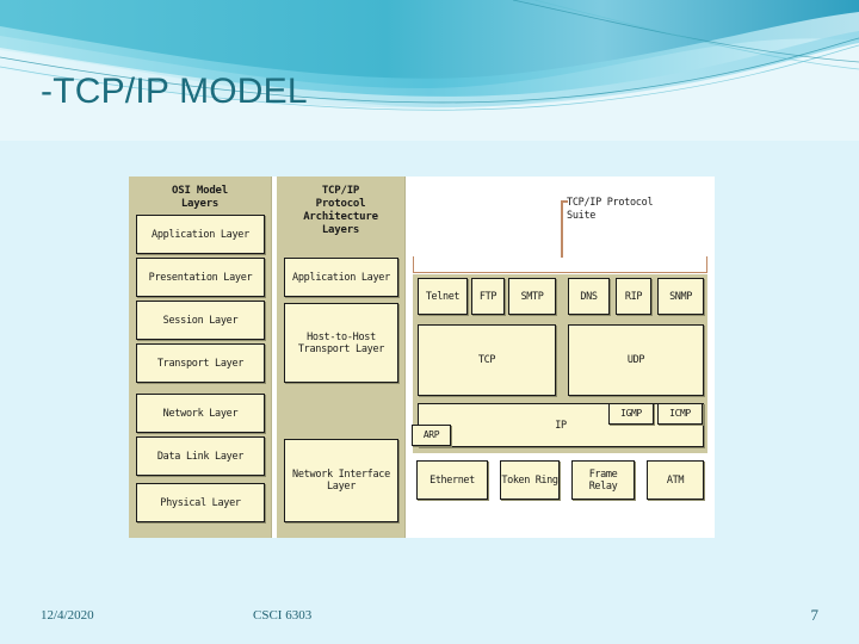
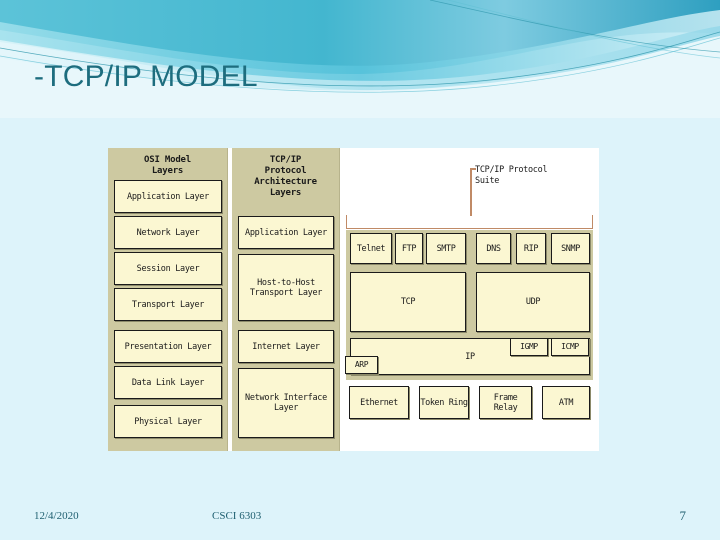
  -TCP/IP MODEL
  OSI Model
  Layers
  Application Layer
- Presentation Layer
+ Network Layer
  Session Layer
  Transport Layer
- Network Layer
+ Presentation Layer
  Data Link Layer
  Physical Layer
  TCP/IP
  Protocol
  Architecture
  Layers
  Application Layer
  Host-to-Host Transport Layer
+ Internet Layer
  Network Interface Layer
  TCP/IP Protocol
  Suite
  Telnet
  FTP
  SMTP
  DNS
  RIP
  SNMP
  TCP
  UDP
  IP
  IGMP
  ICMP
  ARP
  Ethernet
  Token Ring
  Frame Relay
  ATM
  12/4/2020
  CSCI 6303
  7
